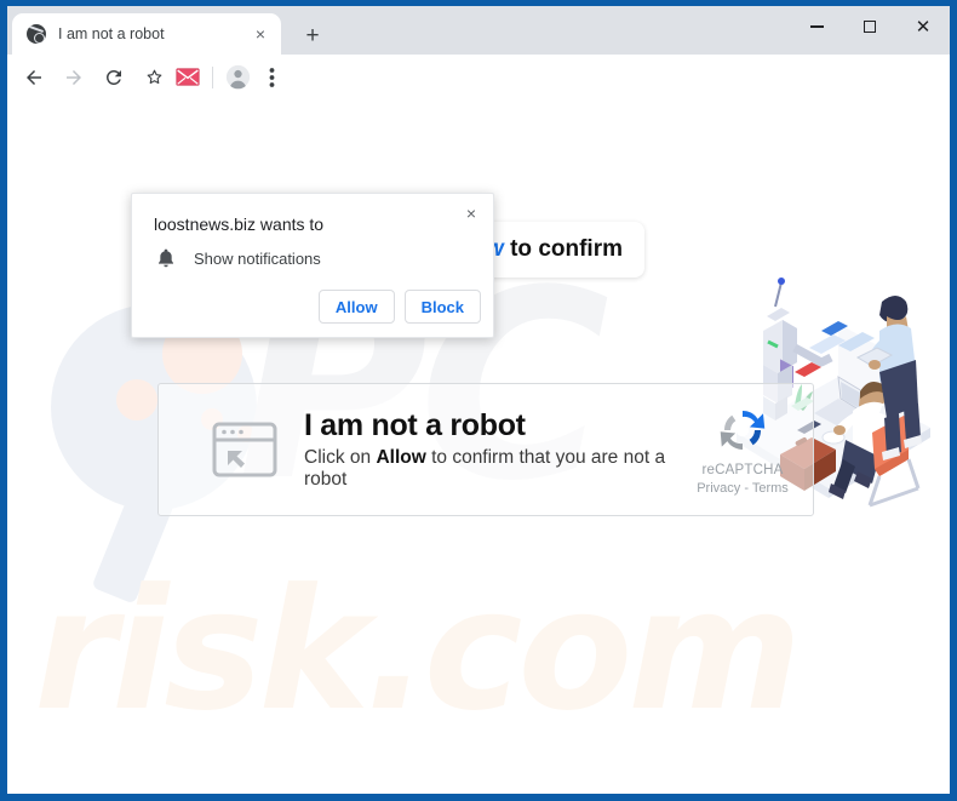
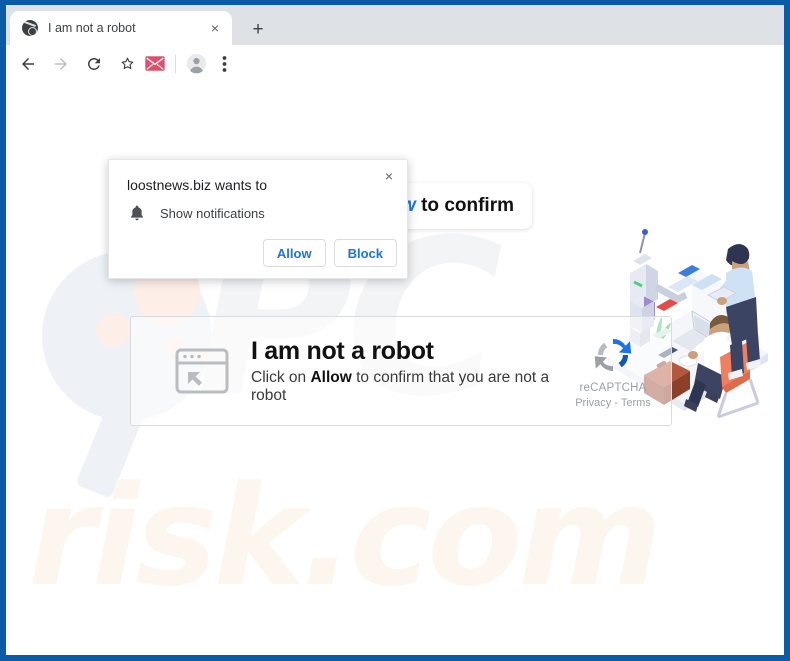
  I am not a robot
  ×
  +
- ✕
  PC
  w to confirm
  I am not a robot
  Click on Allow to confirm that you are not a robot
  reCAPTCHA
  Privacy - Terms
  ×
  loostnews.biz wants to
  Show notifications
  Allow
  Block
